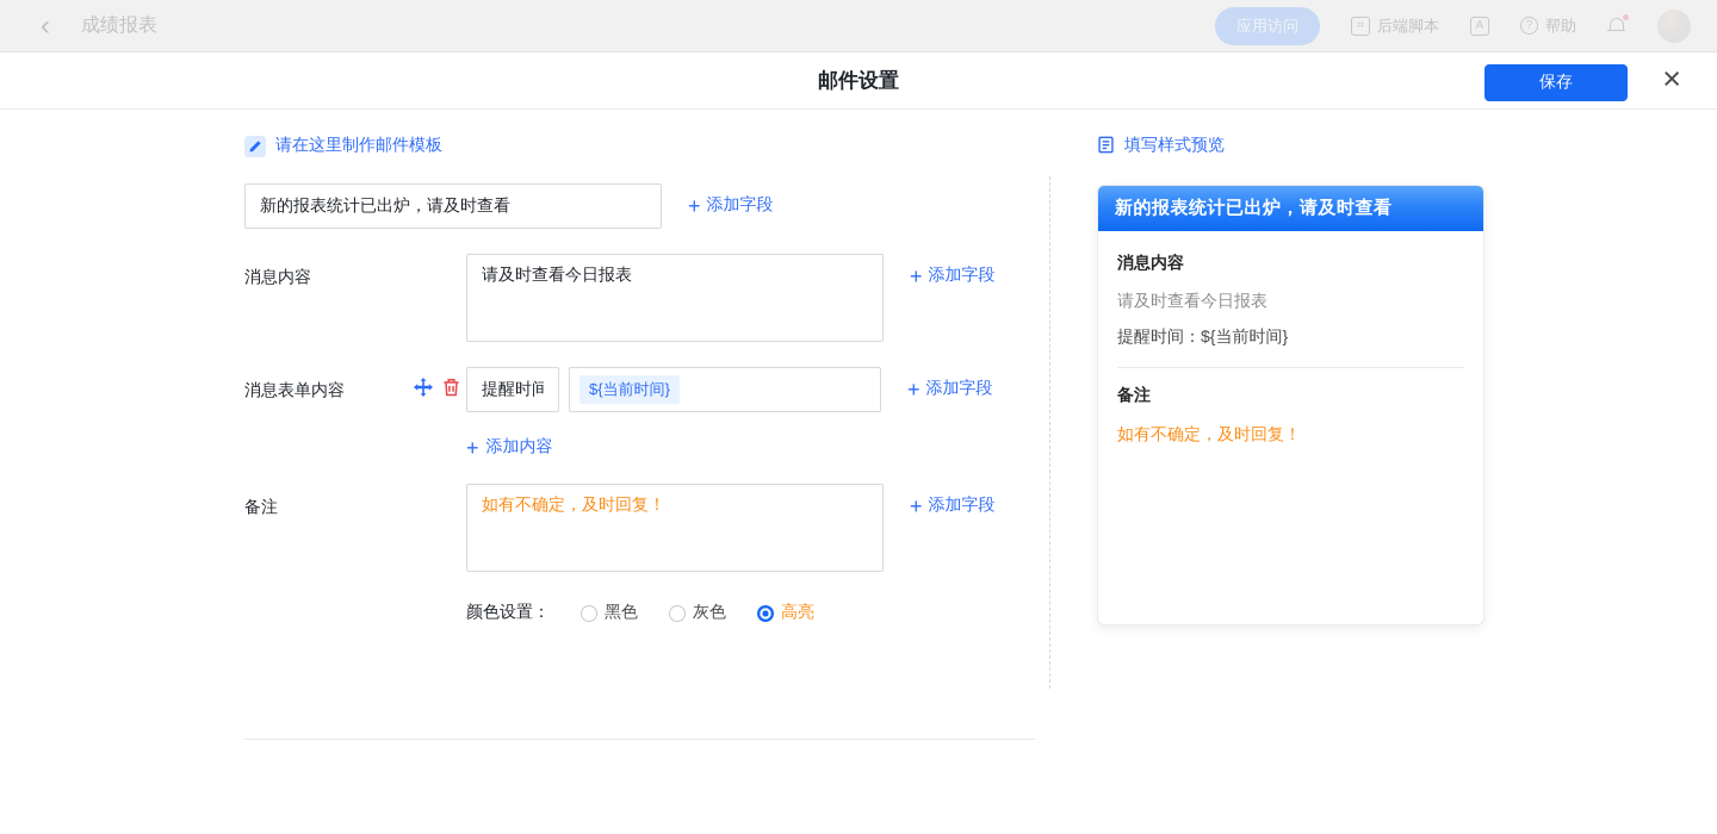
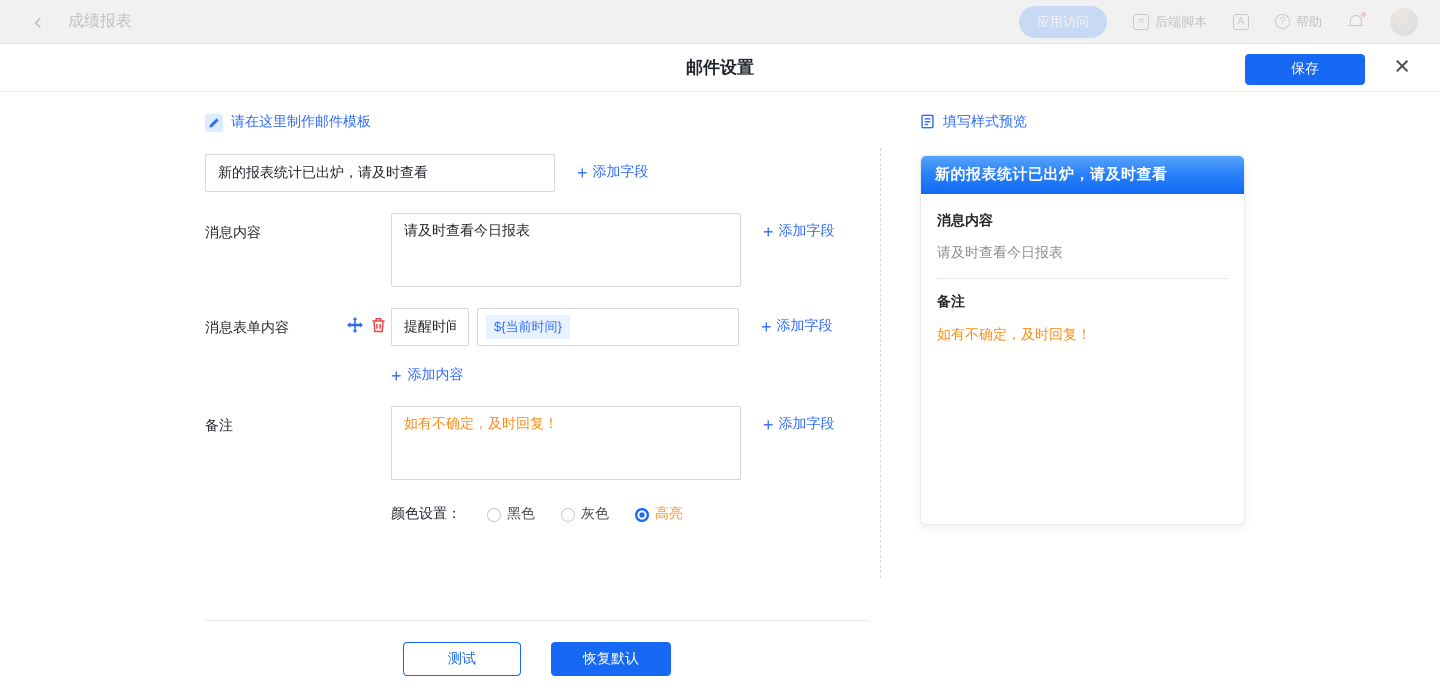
  ‹
  成绩报表
  应用访问
  ⌗
  后端脚本
  A
  ?
  帮助
  邮件设置
  保存
  ×
  请在这里制作邮件模板
  新的报表统计已出炉，请及时查看
  +
  添加字段
  消息内容
  请及时查看今日报表
  +
  添加字段
  消息表单内容
  提醒时间
  ${当前时间}
  +
  添加字段
  +
  添加内容
  备注
  如有不确定，及时回复！
  +
  添加字段
  颜色设置：
  黑色
  灰色
  高亮
+ 测试
+ 恢复默认
  填写样式预览
  新的报表统计已出炉，请及时查看
  消息内容
  请及时查看今日报表
- 提醒时间：${当前时间}
  备注
  如有不确定，及时回复！
